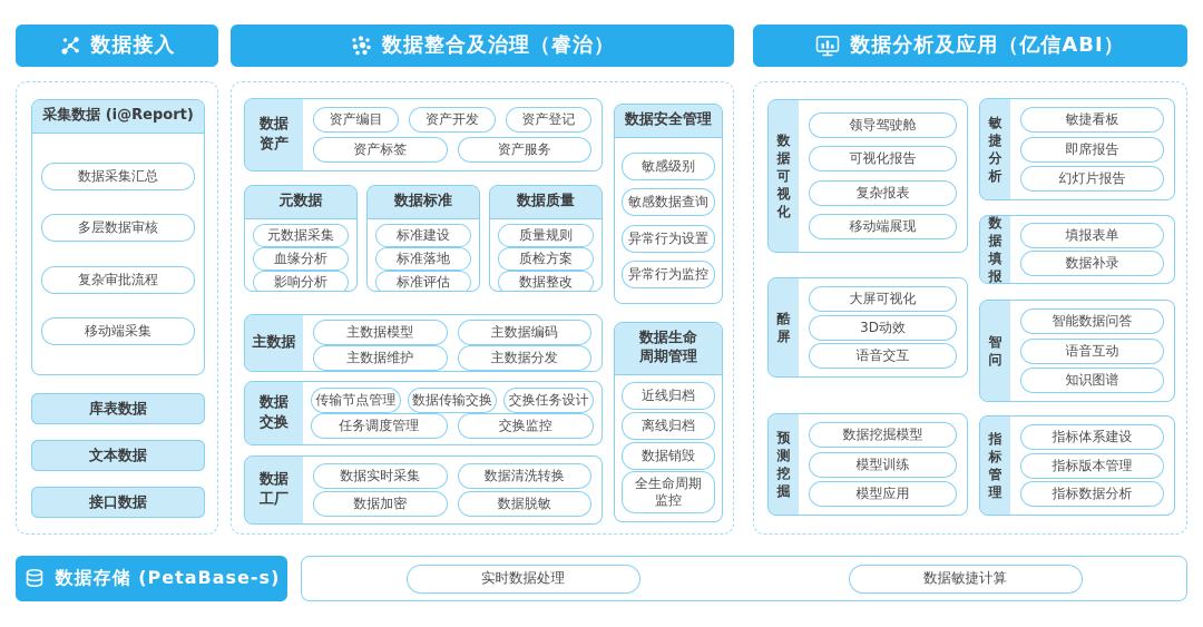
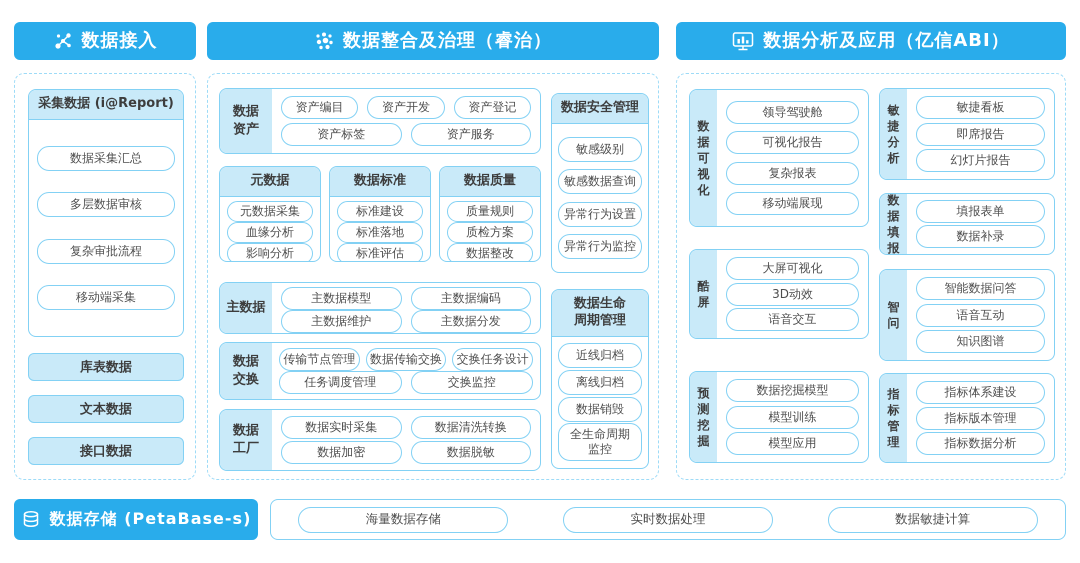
  数据接入
  采集数据 (i@Report)
  数据采集汇总
  多层数据审核
  复杂审批流程
  移动端采集
  库表数据
  文本数据
  接口数据
  数据整合及治理（睿治）
  数据
  资产
  资产编目
  资产开发
  资产登记
  资产标签
  资产服务
  元数据
  元数据采集
  血缘分析
  影响分析
  数据标准
  标准建设
  标准落地
  标准评估
  数据质量
  质量规则
  质检方案
  数据整改
  主数据
  主数据模型
  主数据编码
  主数据维护
  主数据分发
  数据
  交换
  传输节点管理
  数据传输交换
  交换任务设计
  任务调度管理
  交换监控
  数据
  工厂
  数据实时采集
  数据清洗转换
  数据加密
  数据脱敏
  数据安全管理
  敏感级别
  敏感数据查询
  异常行为设置
  异常行为监控
  数据生命
  周期管理
  近线归档
  离线归档
  数据销毁
  全生命周期
  监控
  数据分析及应用（亿信ABI）
  数据可视化
  领导驾驶舱
  可视化报告
  复杂报表
  移动端展现
  酷屏
  大屏可视化
  3D动效
  语音交互
  预测挖掘
  数据挖掘模型
  模型训练
  模型应用
  敏捷分析
  敏捷看板
  即席报告
  幻灯片报告
  数据填报
  填报表单
  数据补录
  智问
  智能数据问答
  语音互动
  知识图谱
  指标管理
  指标体系建设
  指标版本管理
  指标数据分析
  数据存储 (PetaBase-s)
+ 海量数据存储
  实时数据处理
  数据敏捷计算
